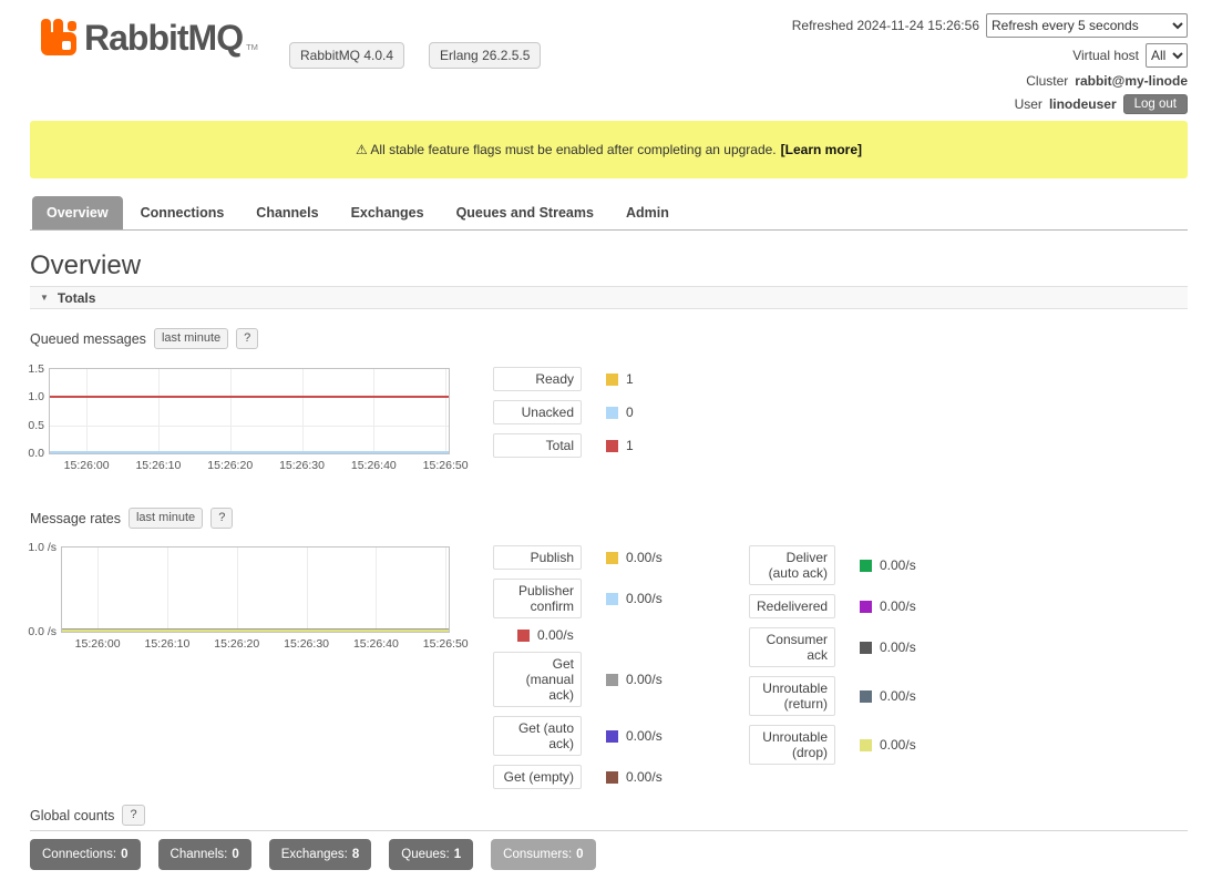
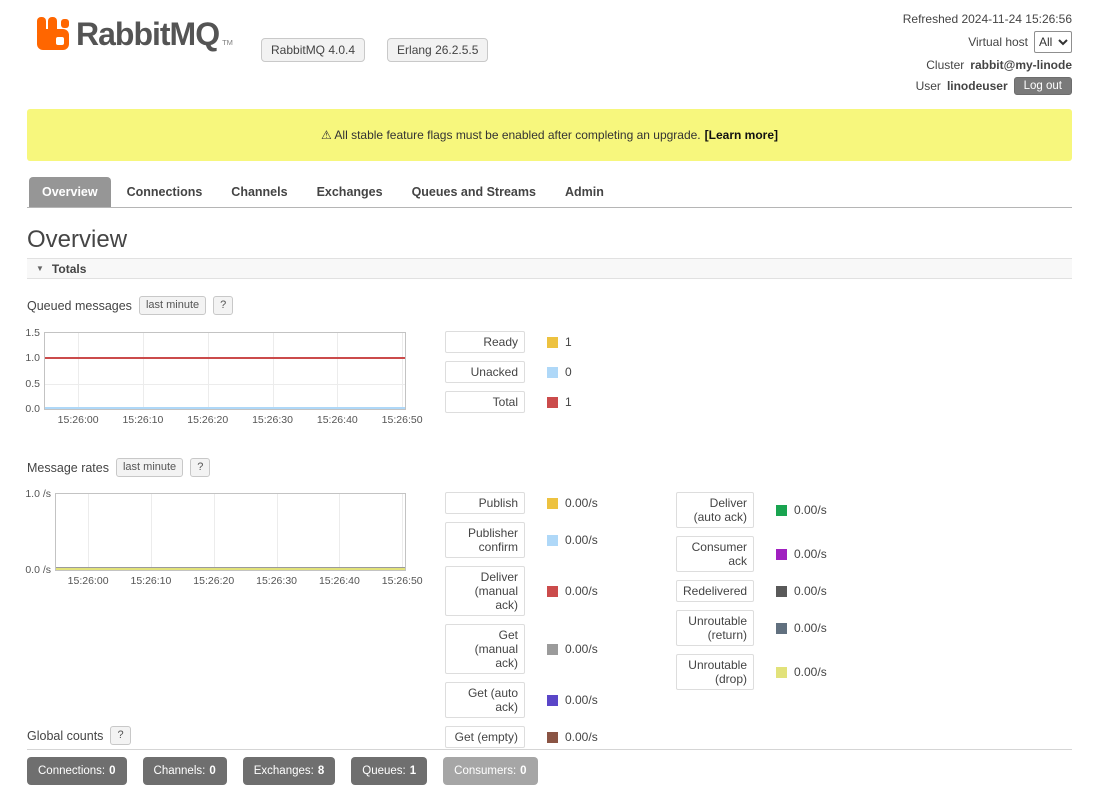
  RabbitMQ
  TM
  RabbitMQ 4.0.4
  Erlang 26.2.5.5
  Refreshed 2024-11-24 15:26:56
- Refresh every 5 seconds
  Virtual host
  All
  Cluster
  rabbit@my-linode
  User
  linodeuser
  Log out
  ⚠ All stable feature flags must be enabled after completing an upgrade. [Learn more]
  Overview
  Connections
  Channels
  Exchanges
  Queues and Streams
  Admin
  Overview
  ▼
  Totals
  Queued messages
  last minute
  ?
  1.5
  1.0
  0.5
  0.0
  15:26:00
  15:26:10
  15:26:20
  15:26:30
  15:26:40
  15:26:50
  Ready
  1
  Unacked
  0
  Total
  1
  Message rates
  last minute
  ?
  1.0 /s
  0.0 /s
  15:26:00
  15:26:10
  15:26:20
  15:26:30
  15:26:40
  15:26:50
  Publish
  0.00/s
  Publisher confirm
  0.00/s
+ Deliver (manual ack)
  0.00/s
  Get (manual ack)
  0.00/s
  Get (auto ack)
  0.00/s
  Get (empty)
  0.00/s
  Deliver (auto ack)
  0.00/s
- Redelivered
+ Consumer ack
  0.00/s
- Consumer ack
+ Redelivered
  0.00/s
  Unroutable (return)
  0.00/s
  Unroutable (drop)
  0.00/s
  Global counts
  ?
  Connections:
  0
  Channels:
  0
  Exchanges:
  8
  Queues:
  1
  Consumers:
  0
